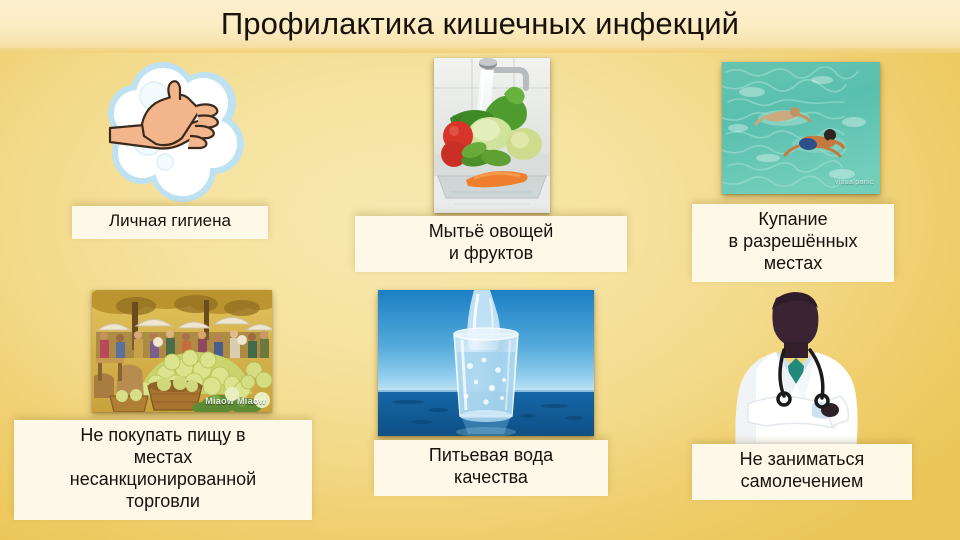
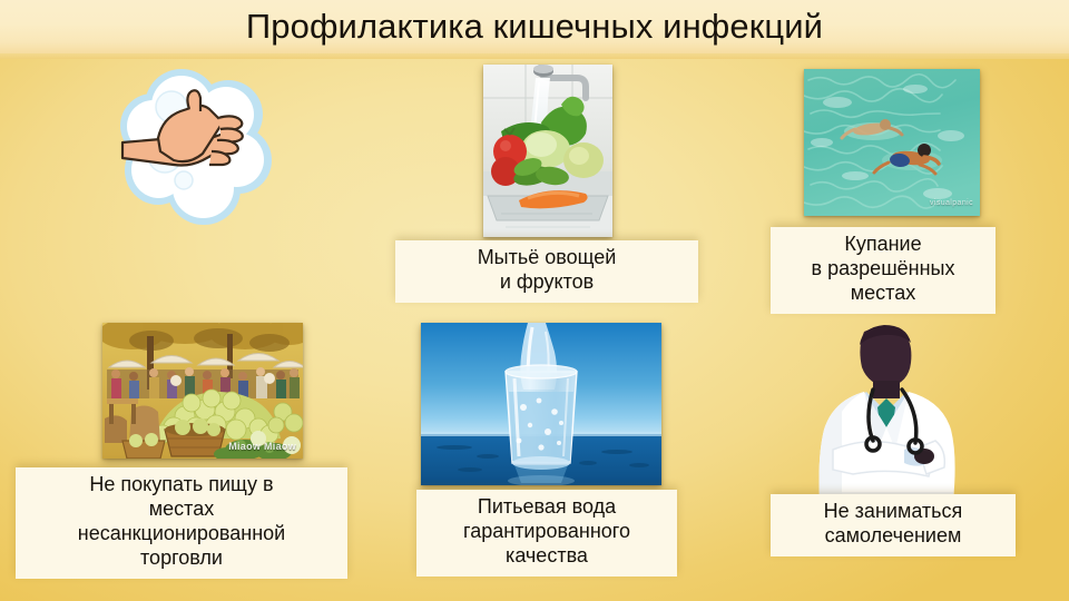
  Профилактика кишечных инфекций
- Личная гигиена
  Мытьё овощей
  и фруктов
  Купание
  в разрешённых
  местах
  Miaow Miaow
  Не покупать пищу в
  местах
  несанкционированной
  торговли
  Питьевая вода
+ гарантированного
  качества
  Не заниматься
  самолечением
